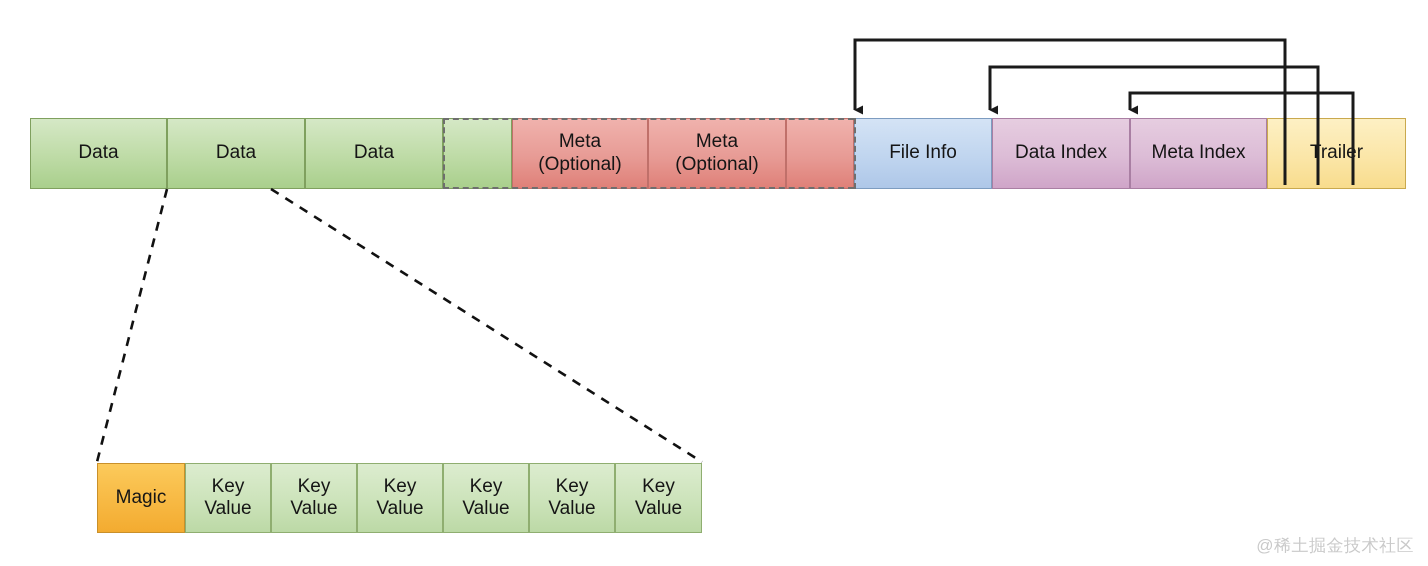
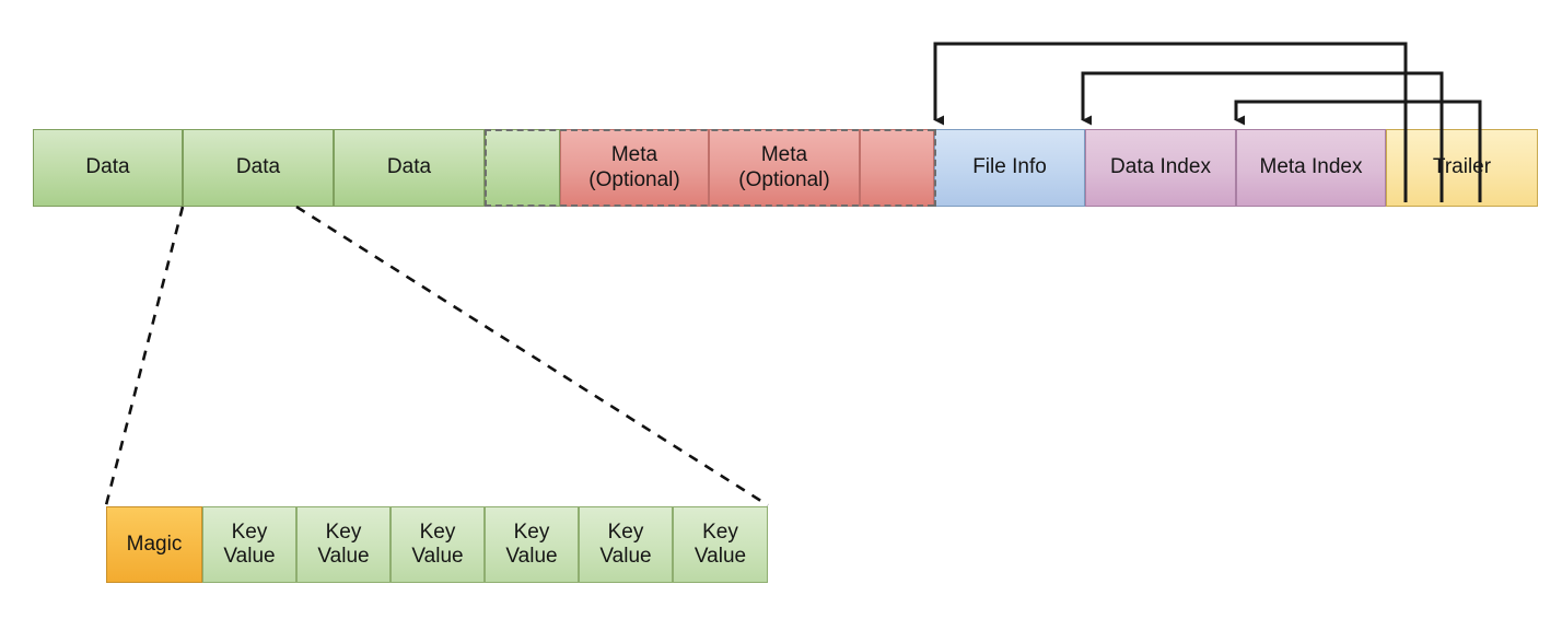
  Data
  Data
  Data
  Meta
  (Optional)
  Meta
  (Optional)
  File Info
  Data Index
  Meta Index
  Trailer
  Magic
  Key
  Value
  Key
  Value
  Key
  Value
  Key
  Value
  Key
  Value
  Key
  Value
- @稀土掘金技术社区
